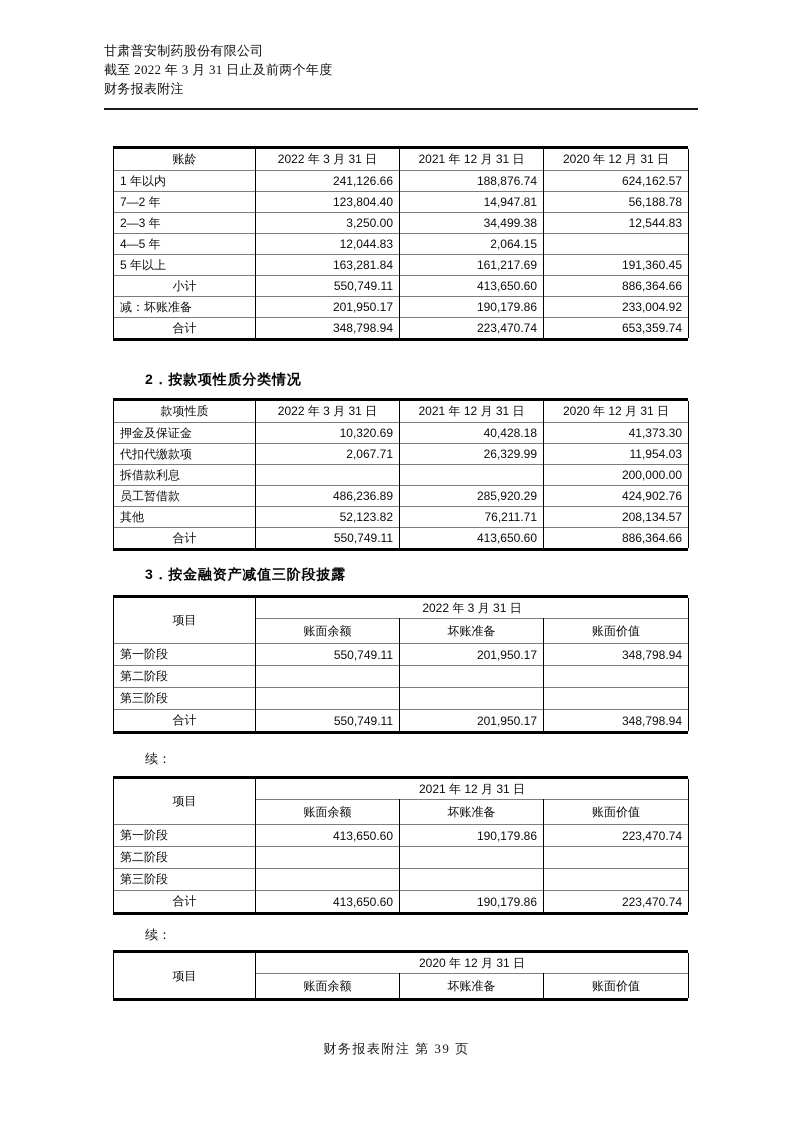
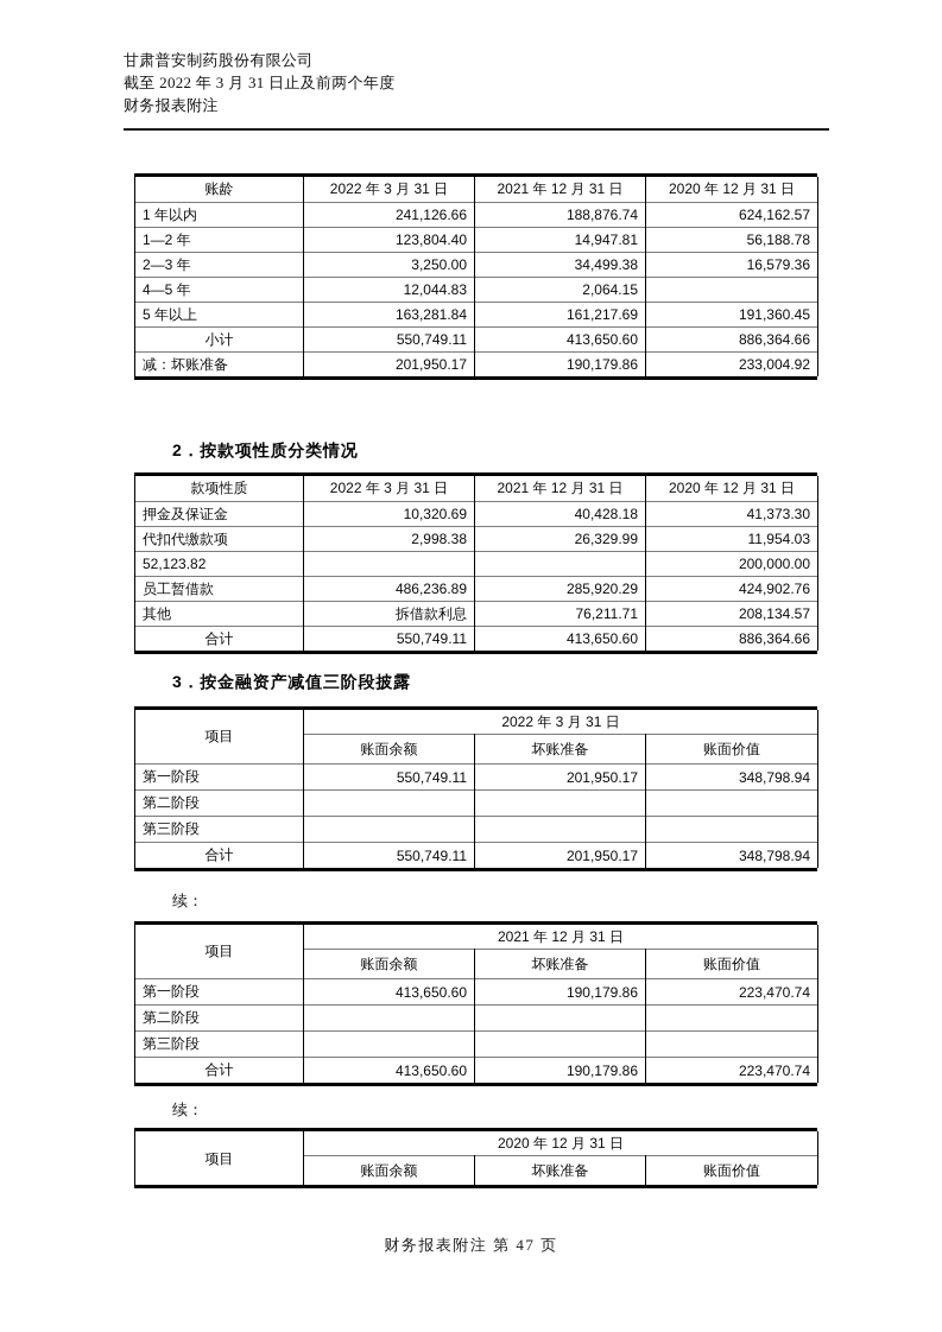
  甘肃普安制药股份有限公司
  截至 2022 年 3 月 31 日止及前两个年度
  财务报表附注
  账龄	2022 年 3 月 31 日	2021 年 12 月 31 日	2020 年 12 月 31 日
  1 年以内	241,126.66	188,876.74	624,162.57
- 7—2 年	123,804.40	14,947.81	56,188.78
+ 1—2 年	123,804.40	14,947.81	56,188.78
- 2—3 年	3,250.00	34,499.38	12,544.83
+ 2—3 年	3,250.00	34,499.38	16,579.36
  4—5 年	12,044.83	2,064.15
  5 年以上	163,281.84	161,217.69	191,360.45
  小计	550,749.11	413,650.60	886,364.66
  减：坏账准备	201,950.17	190,179.86	233,004.92
- 合计	348,798.94	223,470.74	653,359.74
  2．按款项性质分类情况
  款项性质	2022 年 3 月 31 日	2021 年 12 月 31 日	2020 年 12 月 31 日
  押金及保证金	10,320.69	40,428.18	41,373.30
- 代扣代缴款项	2,067.71	26,329.99	11,954.03
+ 代扣代缴款项	2,998.38	26,329.99	11,954.03
- 拆借款利息			200,000.00
+ 52,123.82			200,000.00
  员工暂借款	486,236.89	285,920.29	424,902.76
- 其他	52,123.82	76,211.71	208,134.57
+ 其他	拆借款利息	76,211.71	208,134.57
  合计	550,749.11	413,650.60	886,364.66
  3．按金融资产减值三阶段披露
  项目	2022 年 3 月 31 日
  账面余额	坏账准备	账面价值
  第一阶段	550,749.11	201,950.17	348,798.94
  第二阶段
  第三阶段
  合计	550,749.11	201,950.17	348,798.94
  续：
  项目	2021 年 12 月 31 日
  账面余额	坏账准备	账面价值
  第一阶段	413,650.60	190,179.86	223,470.74
  第二阶段
  第三阶段
  合计	413,650.60	190,179.86	223,470.74
  续：
  项目	2020 年 12 月 31 日
  账面余额	坏账准备	账面价值
- 财务报表附注 第 39 页
+ 财务报表附注 第 47 页
